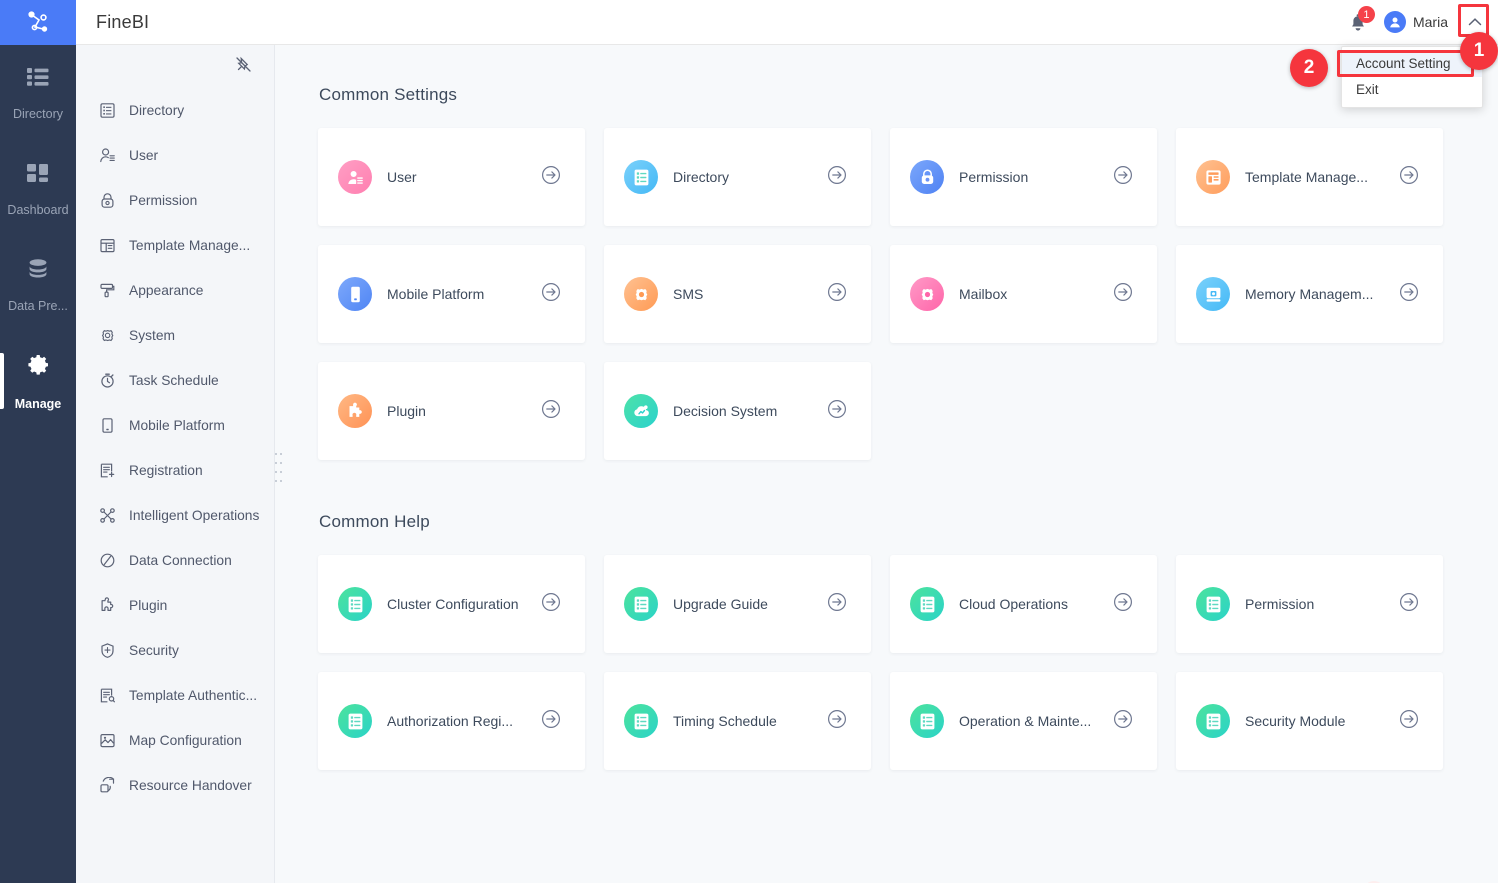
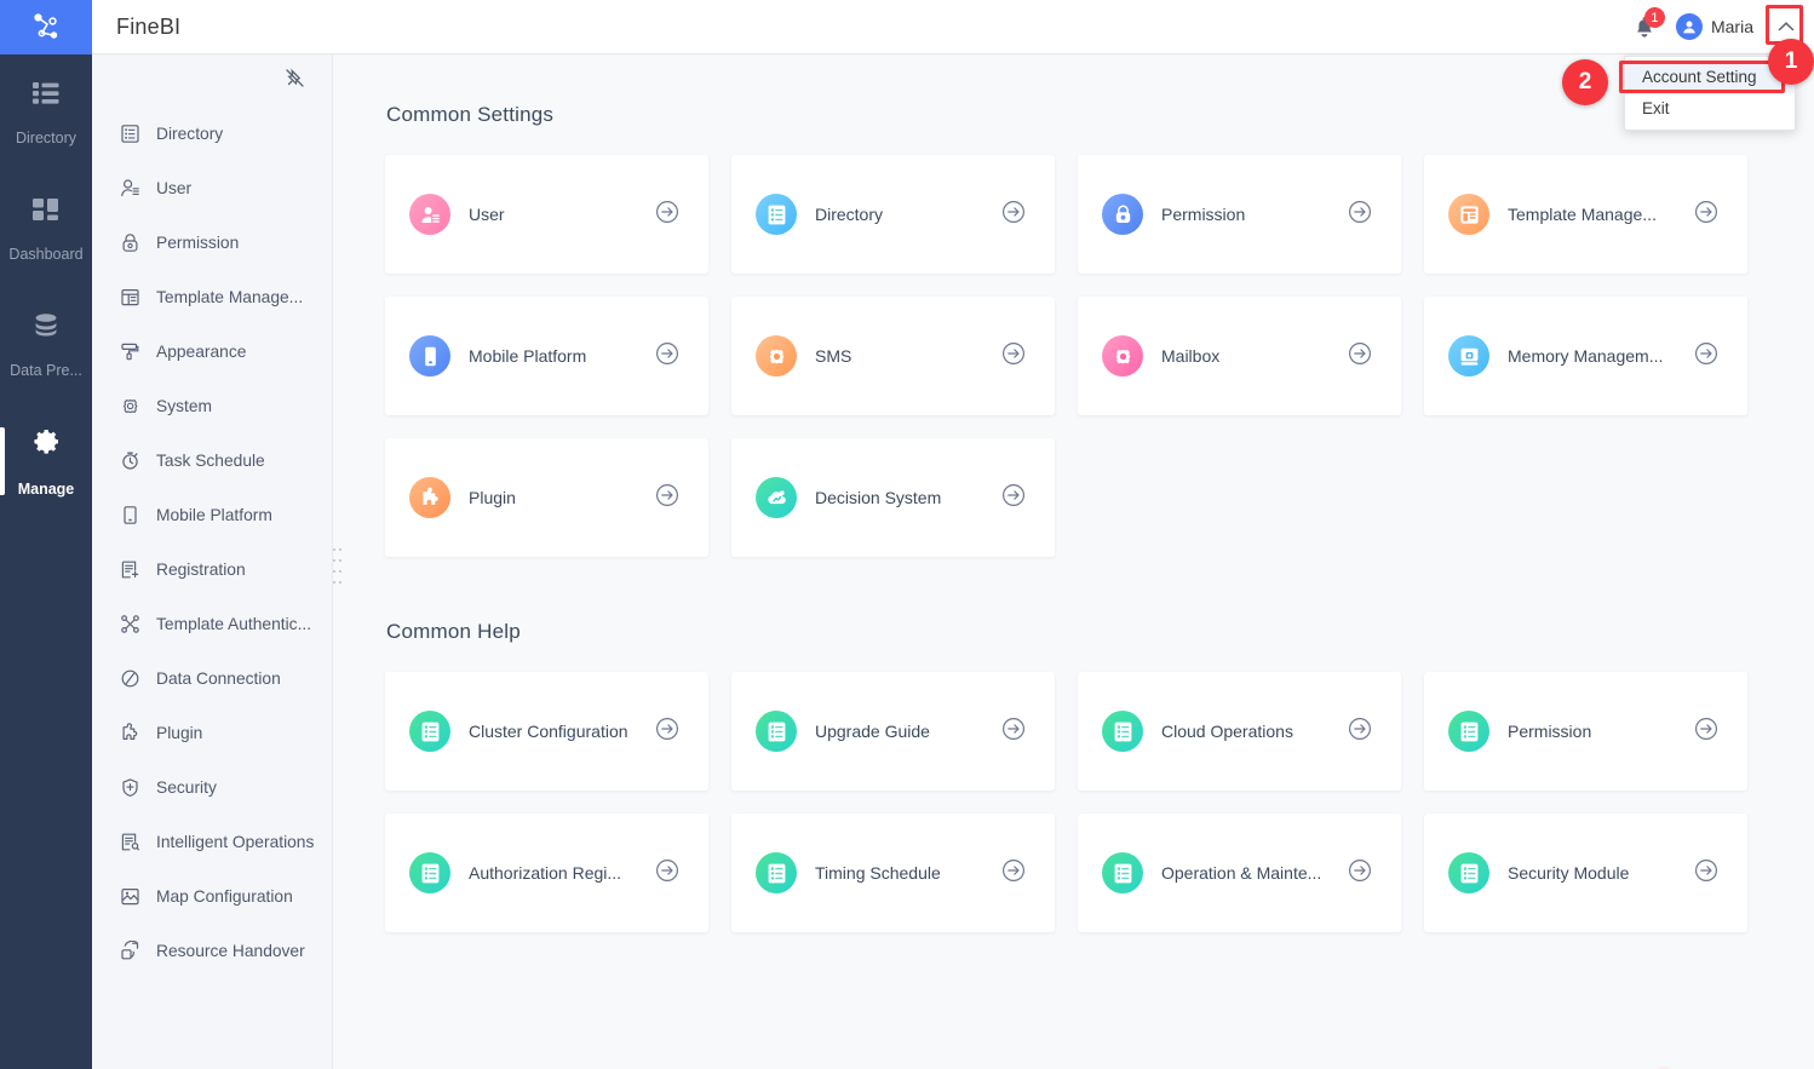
  FineBI
  1
  Maria
  1
  Account Setting
  Exit
  2
  Directory
  Dashboard
  Data Pre...
  Manage
  Directory
  User
  Permission
  Template Manage...
  Appearance
  System
  Task Schedule
  Mobile Platform
  Registration
- Intelligent Operations
+ Template Authentic...
  Data Connection
  Plugin
  Security
- Template Authentic...
+ Intelligent Operations
  Map Configuration
  Resource Handover
  Common Settings
  User
  Directory
  Permission
  Template Manage...
  Mobile Platform
  SMS
  Mailbox
  Memory Managem...
  Plugin
  Decision System
  Common Help
  Cluster Configuration
  Upgrade Guide
  Cloud Operations
  Permission
  Authorization Regi...
  Timing Schedule
  Operation & Mainte...
  Security Module
